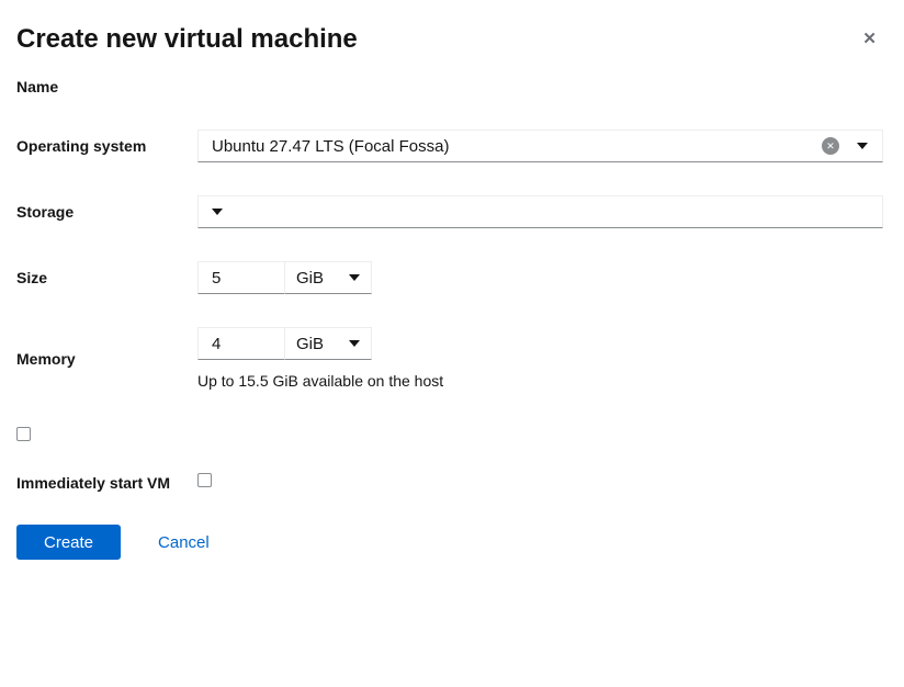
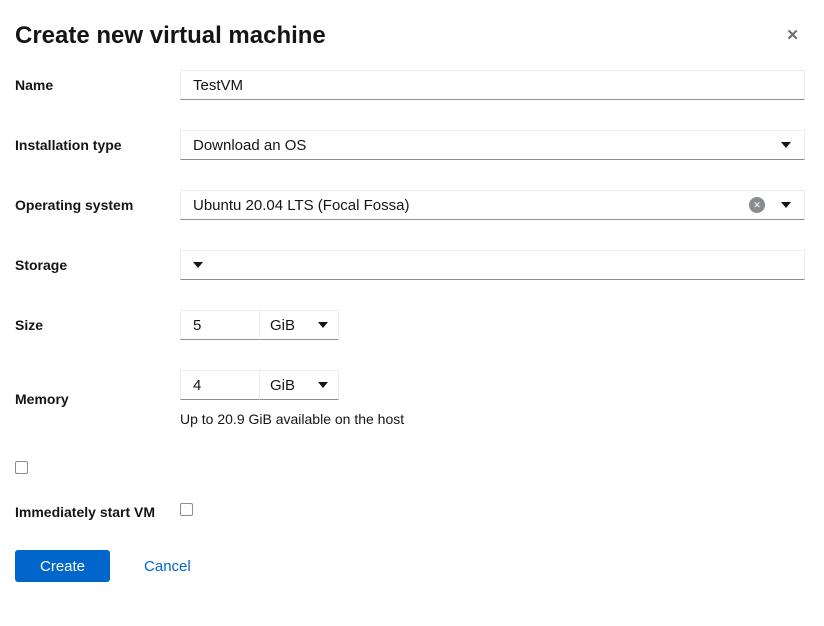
  Create new virtual machine
  ✕
  Name
+ TestVM
+ Installation type
+ Download an OS
  Operating system
- Ubuntu 27.47 LTS (Focal Fossa)
+ Ubuntu 20.04 LTS (Focal Fossa)
  ✕
  Storage
  Size
  5
  GiB
  Memory
  4
  GiB
- Up to 15.5 GiB available on the host
+ Up to 20.9 GiB available on the host
  Immediately start VM
  Create
  Cancel
